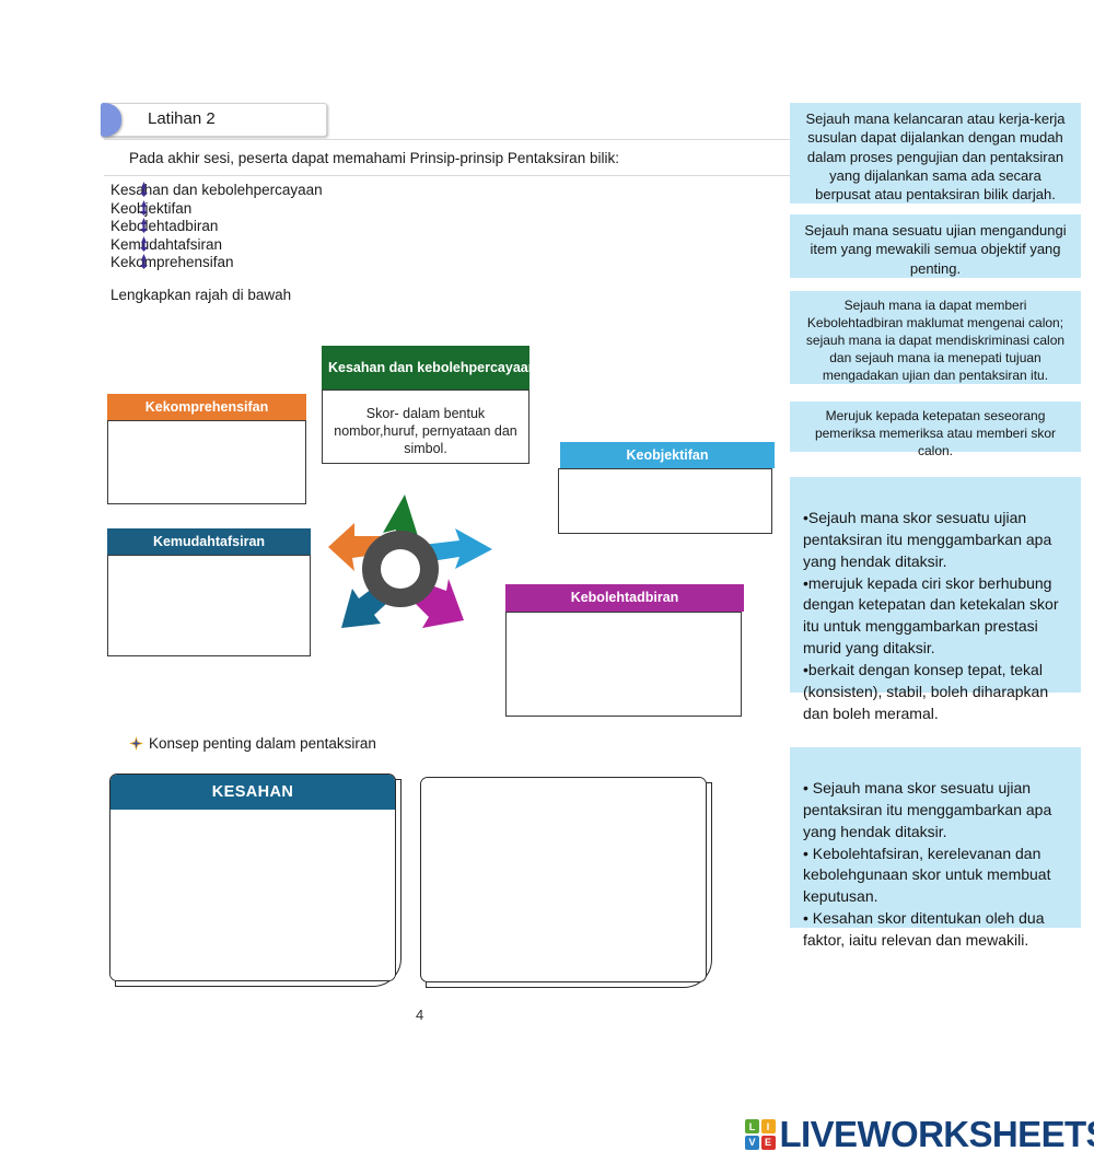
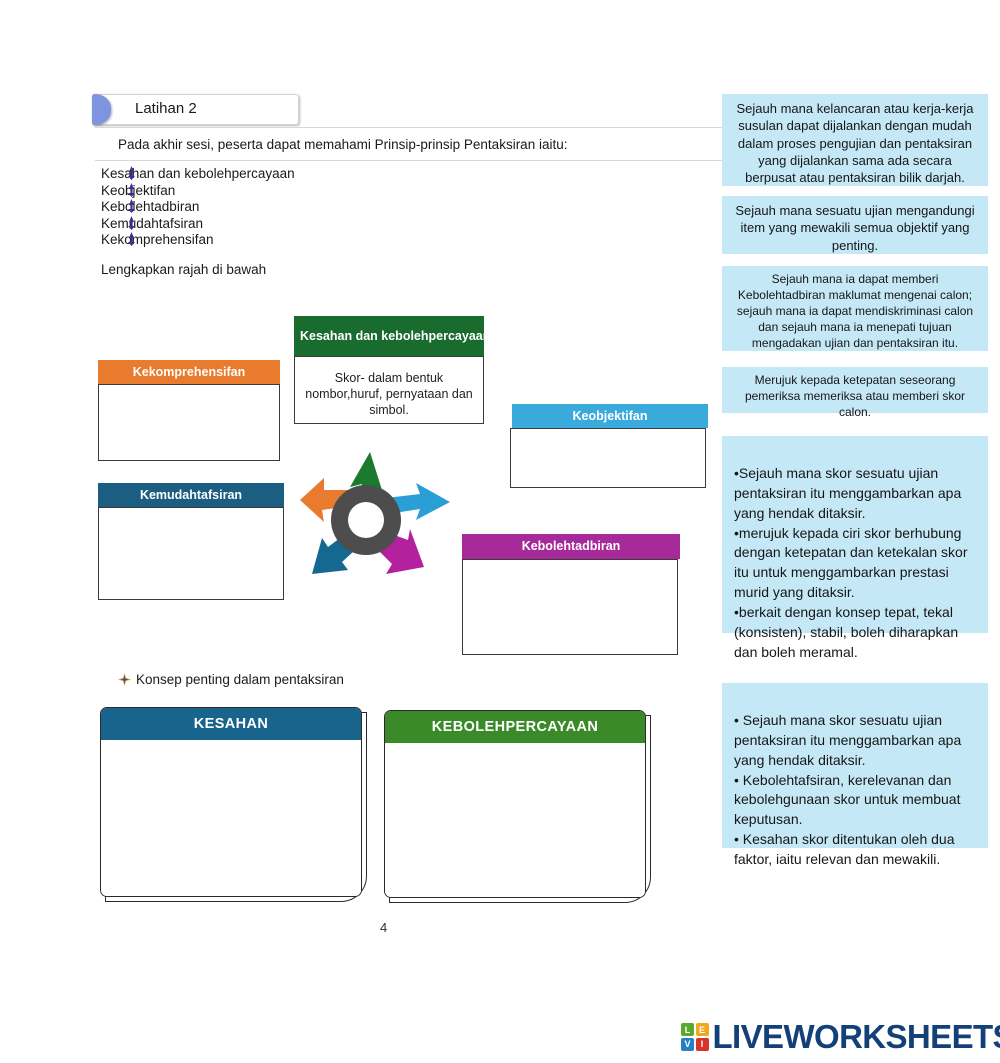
  Latihan 2
- Pada akhir sesi, peserta dapat memahami Prinsip-prinsip Pentaksiran bilik:
+ Pada akhir sesi, peserta dapat memahami Prinsip-prinsip Pentaksiran iaitu:
  Kesahan dan kebolehpercayaan
  Keobjektifan
  Kebolehtadbiran
  Kemdahtafsiran
  Kekomprehensifan
  Lengkapkan rajah di bawah
  Kekomprehensifan
  Skor- dalam bentuk nombor,huruf, pernyataan dan simbol.
  Keobjektifan
  Kemudahtafsiran
  Kebolehtadbiran
  Konsep penting dalam pentaksiran
  KESAHAN
+ KEBOLEHPERCAYAAN
  4
  Sejauh mana kelancaran atau kerja-kerja susulan dapat dijalankan dengan mudah dalam proses pengujian dan pentaksiran yang dijalankan sama ada secara berpusat atau pentaksiran bilik darjah.
  Sejauh mana sesuatu ujian mengandungi item yang mewakili semua objektif yang penting.
  Sejauh mana ia dapat memberi Kebolehtadbiran maklumat mengenai calon; sejauh mana ia dapat mendiskriminasi calon dan sejauh mana ia menepati tujuan mengadakan ujian dan pentaksiran itu.
  Merujuk kepada ketepatan seseorang pemeriksa memeriksa atau memberi skor calon.
  •Sejauh mana skor sesuatu ujian pentaksiran itu menggambarkan apa yang hendak ditaksir.
  •merujuk kepada ciri skor berhubung dengan ketepatan dan ketekalan skor itu untuk menggambarkan prestasi murid yang ditaksir.
  •berkait dengan konsep tepat, tekal (konsisten), stabil, boleh diharapkan dan boleh meramal.
  • Sejauh mana skor sesuatu ujian pentaksiran itu menggambarkan apa yang hendak ditaksir.
  • Kebolehtafsiran, kerelevanan dan kebolehgunaan skor untuk membuat keputusan.
  • Kesahan skor ditentukan oleh dua faktor, iaitu relevan dan mewakili.
  L
- I
+ E
  V
- E
+ I
  LIVEWORKSHEET
